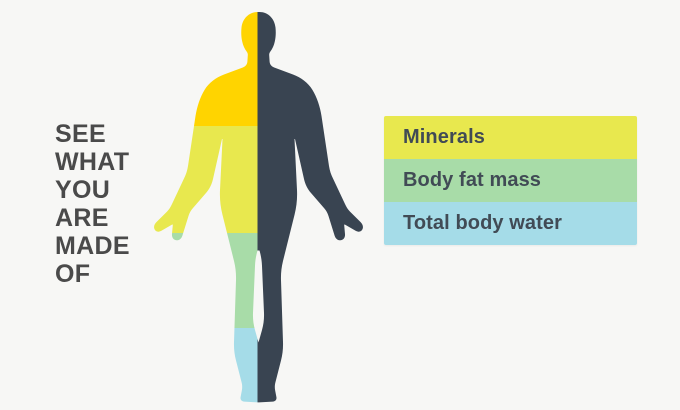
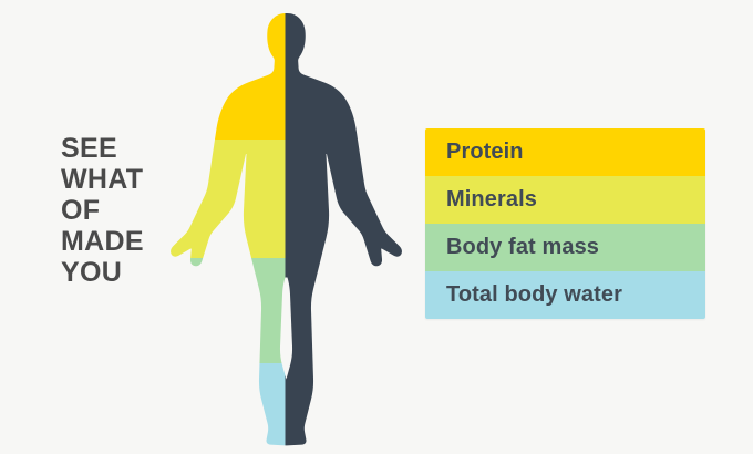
  SEE
  WHAT
- YOU
+ OF
- ARE
  MADE
- OF
+ YOU
+ Protein
  Minerals
  Body fat mass
  Total body water
